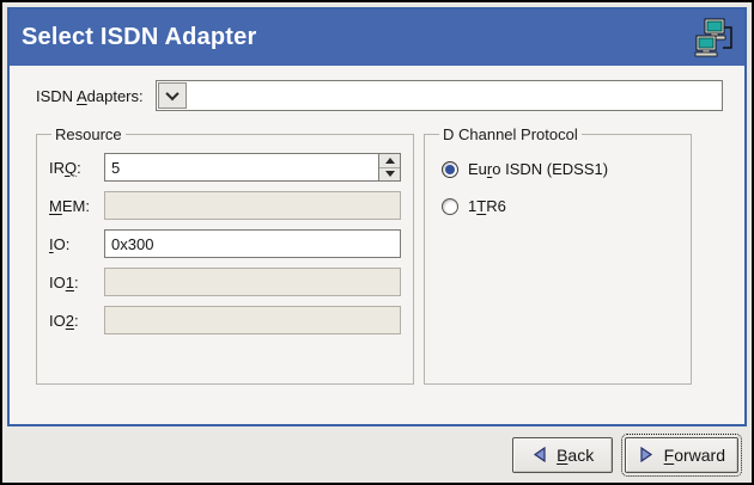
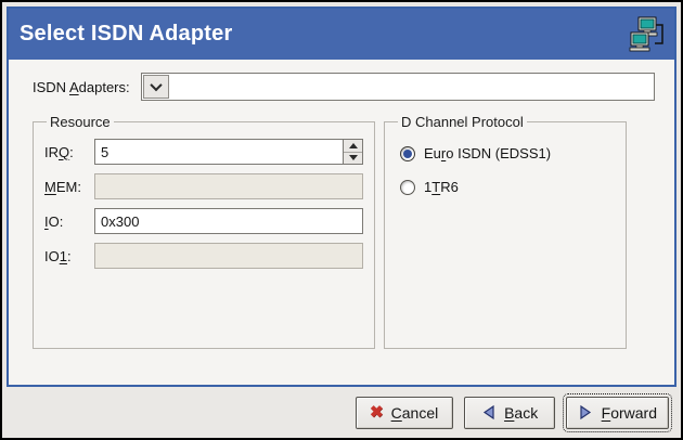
  Select ISDN Adapter
  ISDN Adapters:
  Resource
  IRQ:
  5
  MEM:
  IO:
  0x300
  IO1:
- IO2:
  D Channel Protocol
  Euro ISDN (EDSS1)
  1TR6
+ ✖
+ Cancel
  Back
  Forward
